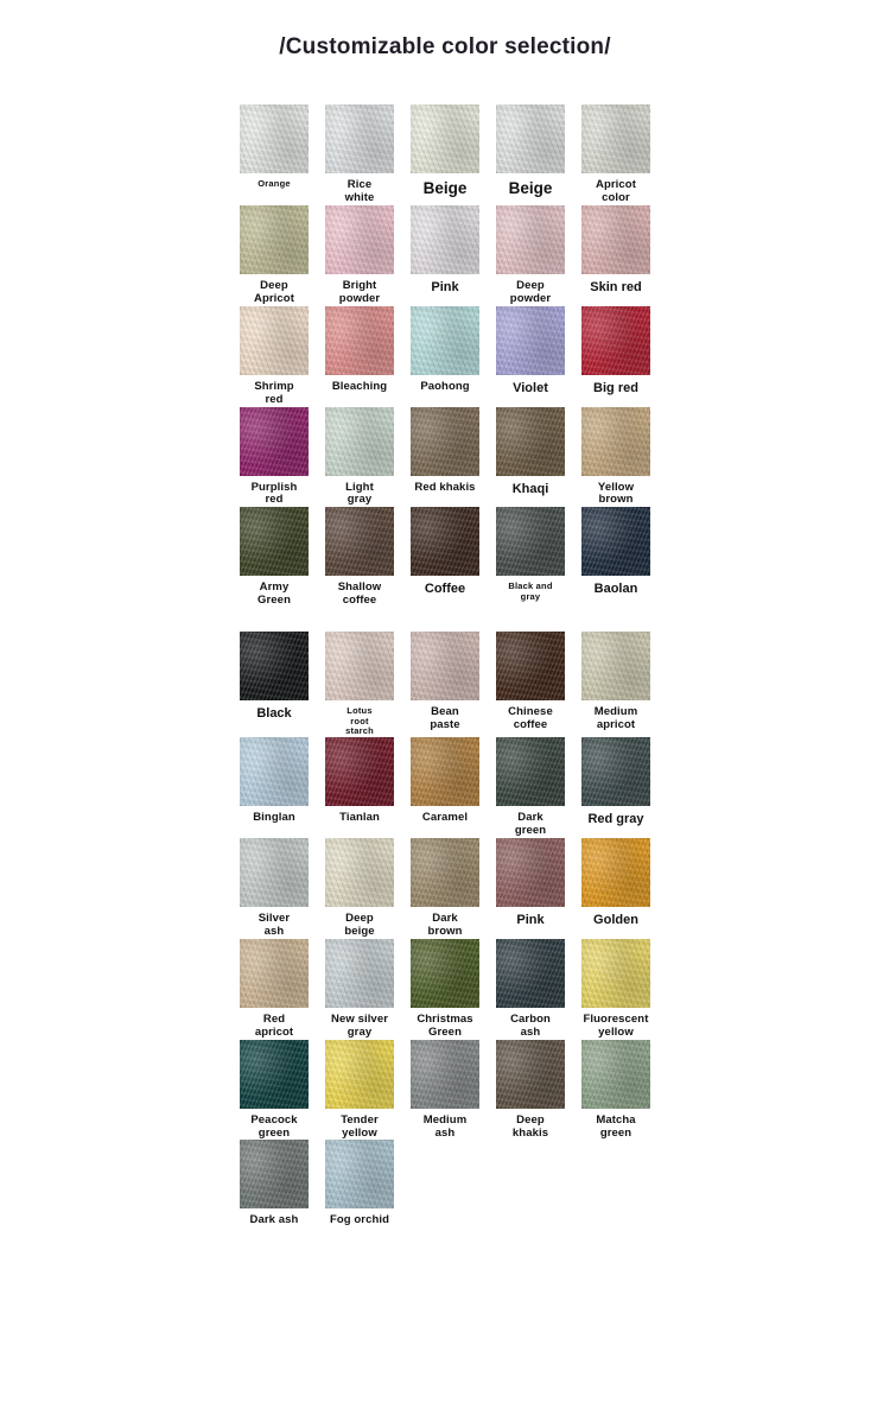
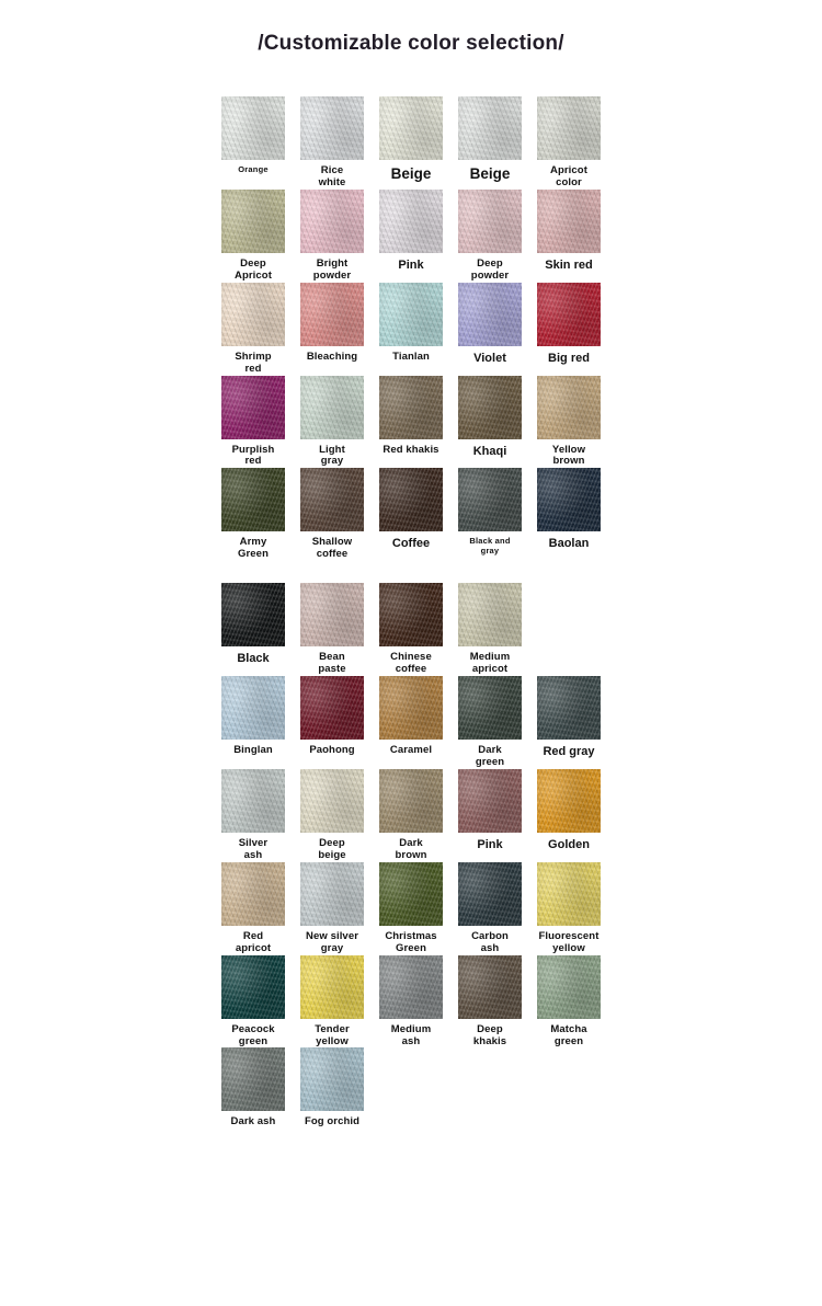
  /Customizable color selection/
  Orange
  Rice
  white
  Beige
  Beige
  Apricot
  color
  Deep
  Apricot
  Bright
  powder
  Pink
  Deep
  powder
  Skin red
  Shrimp
  red
  Bleaching
- Paohong
+ Tianlan
  Violet
  Big red
  Purplish
  red
  Light
  gray
  Red khakis
  Khaqi
  Yellow
  brown
  Army
  Green
  Shallow
  coffee
  Coffee
  Black and
  gray
  Baolan
  Black
- Lotus
- root
- starch
  Bean
  paste
  Chinese
  coffee
  Medium
  apricot
  Binglan
- Tianlan
+ Paohong
  Caramel
  Dark
  green
  Red gray
  Silver
  ash
  Deep
  beige
  Dark
  brown
  Pink
  Golden
  Red
  apricot
  New silver
  gray
  Christmas
  Green
  Carbon
  ash
  Fluorescent
  yellow
  Peacock
  green
  Tender
  yellow
  Medium
  ash
  Deep
  khakis
  Matcha
  green
  Dark ash
  Fog orchid
